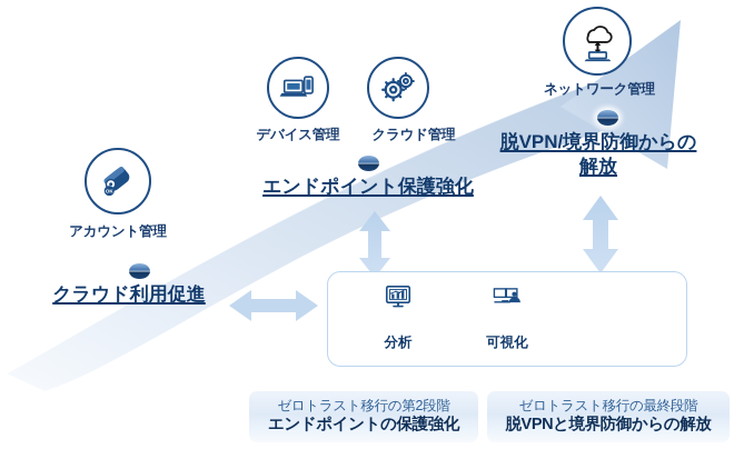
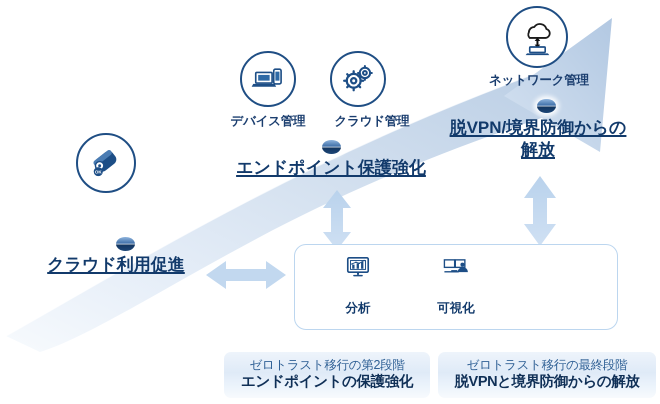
- アカウント管理
  デバイス管理
  クラウド管理
  ネットワーク管理
  クラウド利用促進
  エンドポイント保護強化
  脱VPN/境界防御からの
  解放
  分析
  可視化
  ゼロトラスト移行の第2段階
  エンドポイントの保護強化
  ゼロトラスト移行の最終段階
  脱VPNと境界防御からの解放
